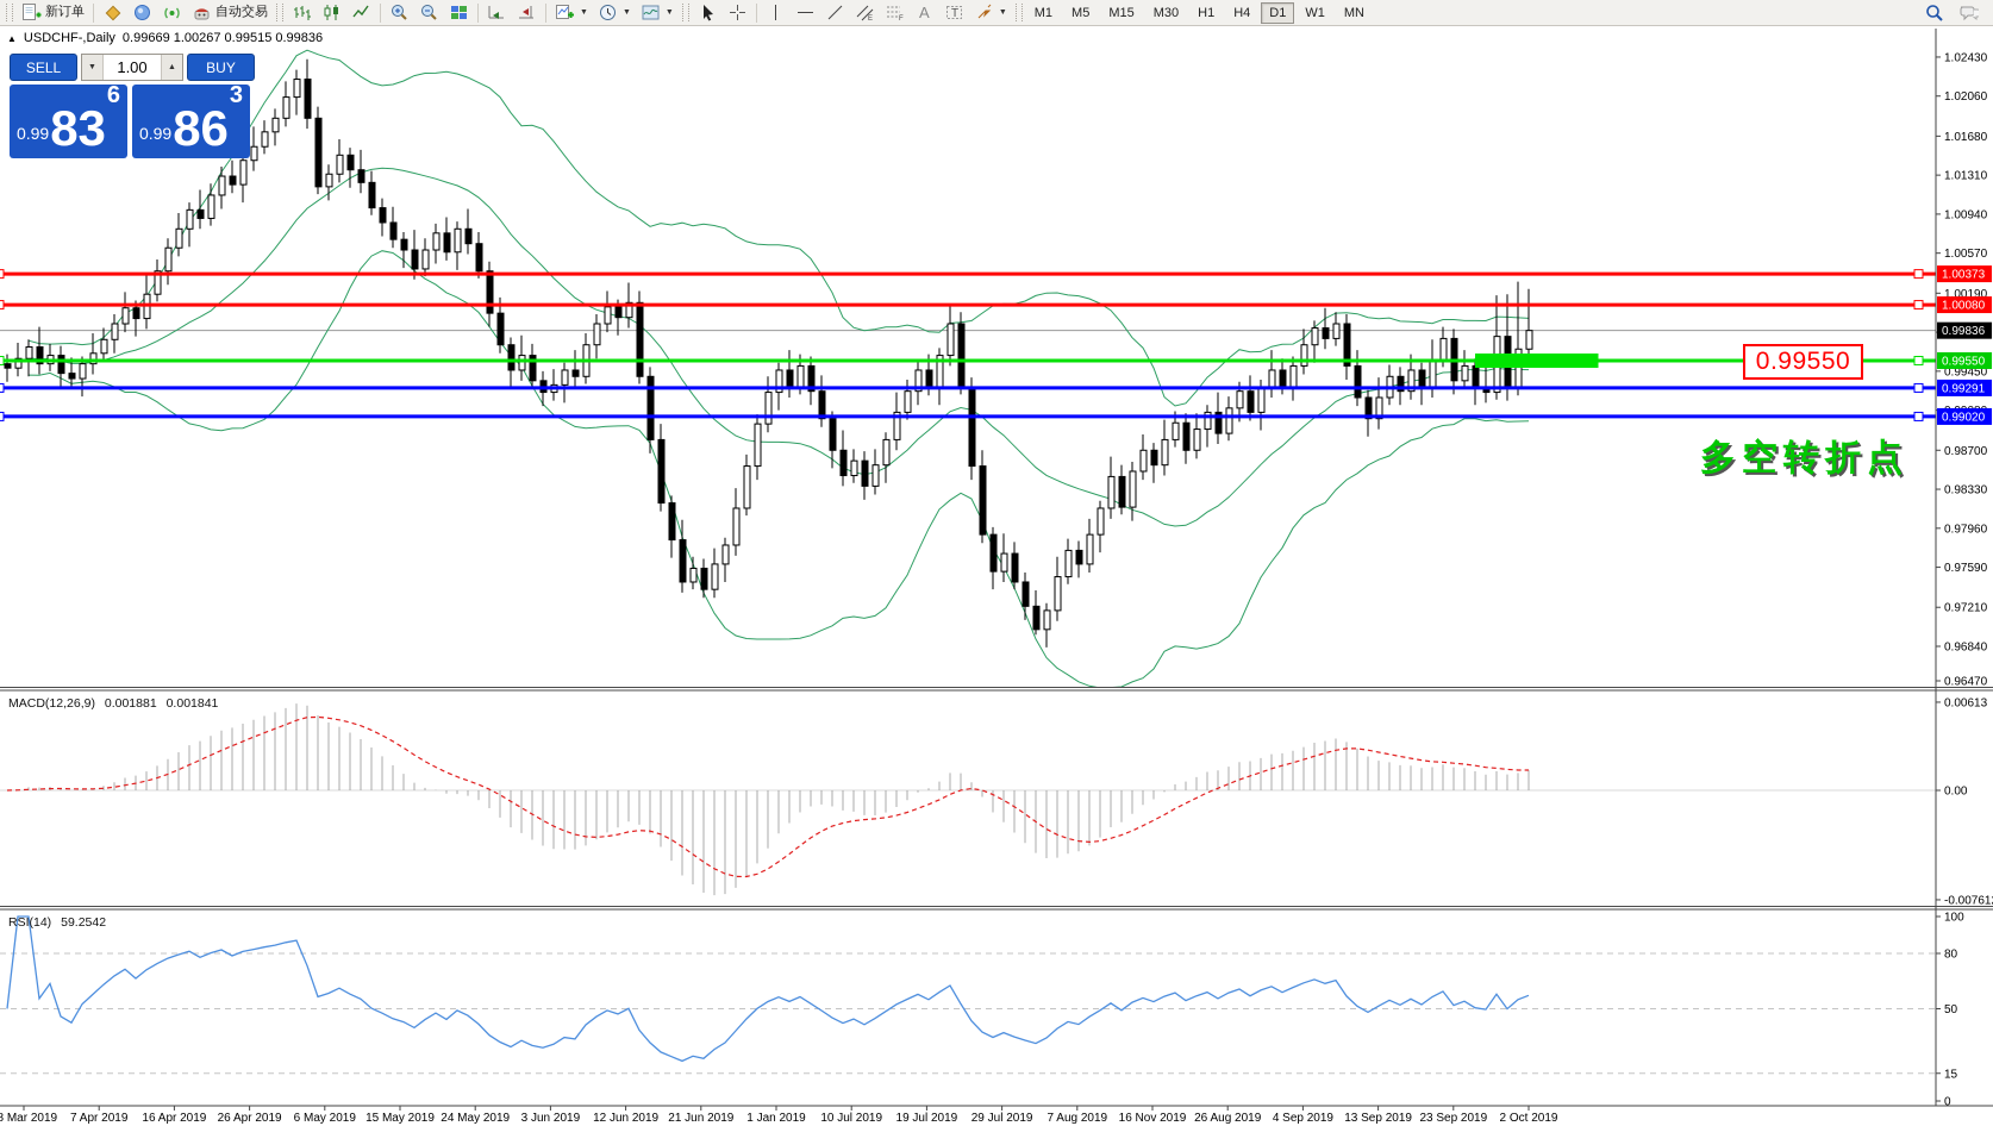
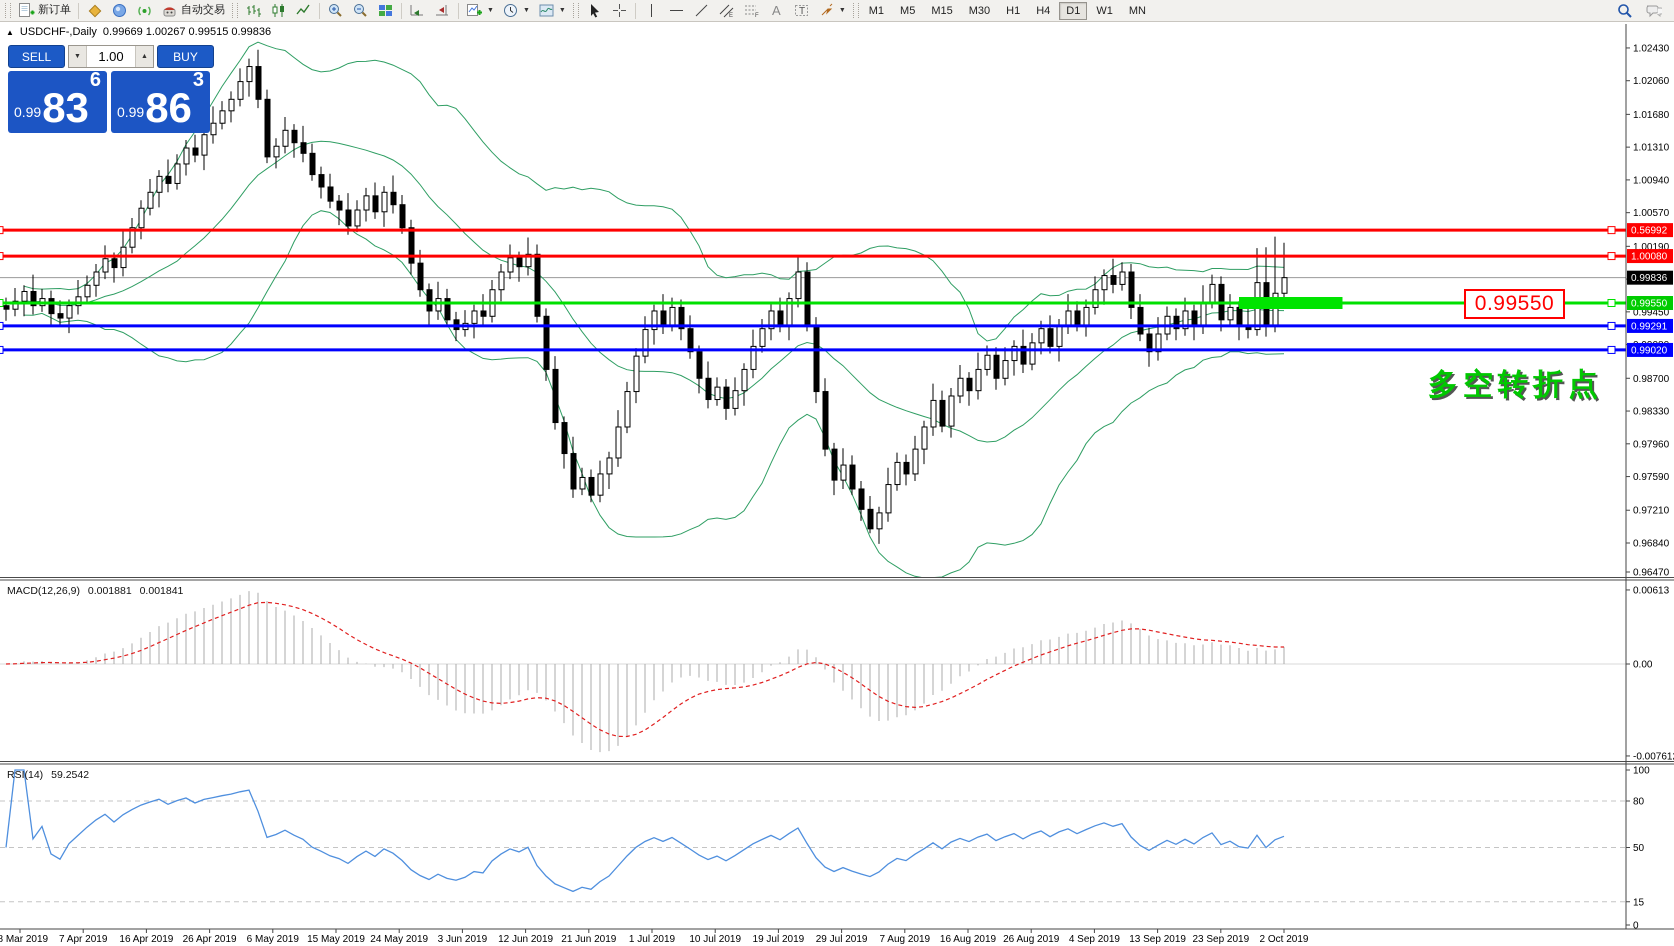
  1.02430
  1.02060
  1.01680
  1.01310
  1.00940
  1.00570
  1.00190
  0.99450
  0.98700
  0.98330
  0.97960
  0.97590
  0.97210
  0.96840
  0.96470
  0.00613
  0.00
  -0.00761
  100
  80
  50
  15
  0
- 1.00373
+ 0.56992
  1.00080
  0.99550
  0.99291
  0.99020
  0.99836
  8 Mar 2019
  7 Apr 2019
  16 Apr 2019
  26 Apr 2019
  6 May 2019
  15 May 2019
  24 May 2019
  3 Jun 2019
  12 Jun 2019
  21 Jun 2019
- 1 Jan 2019
+ 1 Jul 2019
  10 Jul 2019
  19 Jul 2019
  29 Jul 2019
  7 Aug 2019
- 16 Nov 2019
+ 16 Aug 2019
  26 Aug 2019
  4 Sep 2019
  13 Sep 2019
  23 Sep 2019
  2 Oct 2019
  新订单
  自动交易
  A
  T
  M1
  M5
  M15
  M30
  H1
  H4
  D1
  W1
  MN
  ▲
  USDCHF-,Daily
  0.99669 1.00267 0.99515 0.99836
  SELL
  1.00
  BUY
  0.99
  83
  6
  0.99
  86
  3
  0.99550
  多空转折点
  MACD(12,26,9) 0.001881 0.001841
  RSI(14) 59.2542
